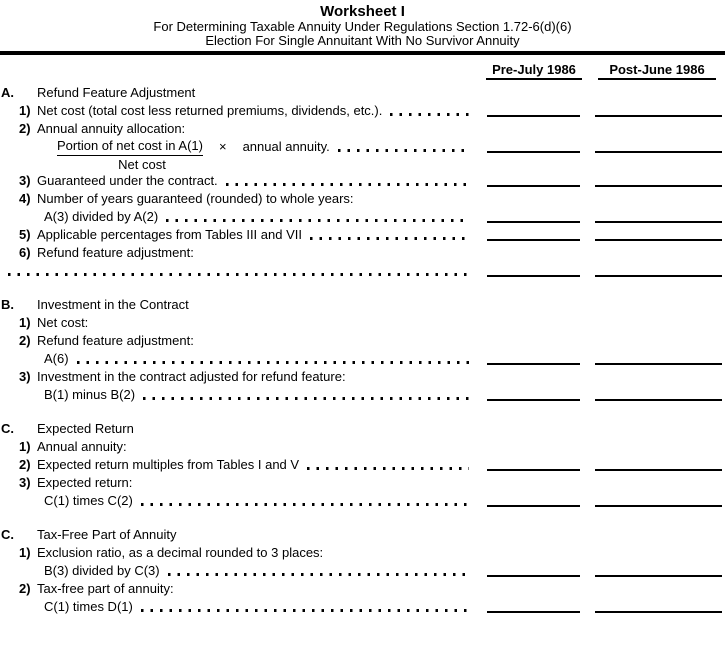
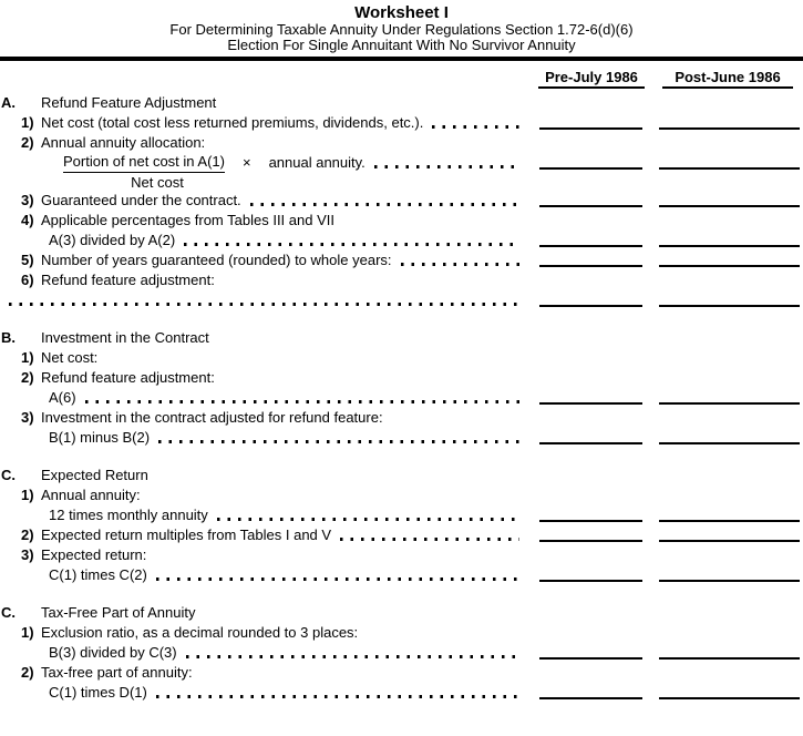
  Worksheet I
  For Determining Taxable Annuity Under Regulations Section 1.72-6(d)(6)
  Election For Single Annuitant With No Survivor Annuity
  Pre-July 1986
  Post-June 1986
  A.
  Refund Feature Adjustment
  1)
  Net cost (total cost less returned premiums, dividends, etc.).
  2)
  Annual annuity allocation:
  Portion of net cost in A(1)
  ×
  annual annuity.
  Net cost
  3)
  Guaranteed under the contract.
  4)
- Number of years guaranteed (rounded) to whole years:
+ Applicable percentages from Tables III and VII
  A(3) divided by A(2)
  5)
- Applicable percentages from Tables III and VII
+ Number of years guaranteed (rounded) to whole years:
  6)
  Refund feature adjustment:
  B.
  Investment in the Contract
  1)
  Net cost:
  2)
  Refund feature adjustment:
  A(6)
  3)
  Investment in the contract adjusted for refund feature:
  B(1) minus B(2)
  C.
  Expected Return
  1)
  Annual annuity:
+ 12 times monthly annuity
  2)
  Expected return multiples from Tables I and V
  3)
  Expected return:
  C(1) times C(2)
  C.
  Tax-Free Part of Annuity
  1)
  Exclusion ratio, as a decimal rounded to 3 places:
  B(3) divided by C(3)
  2)
  Tax-free part of annuity:
  C(1) times D(1)
